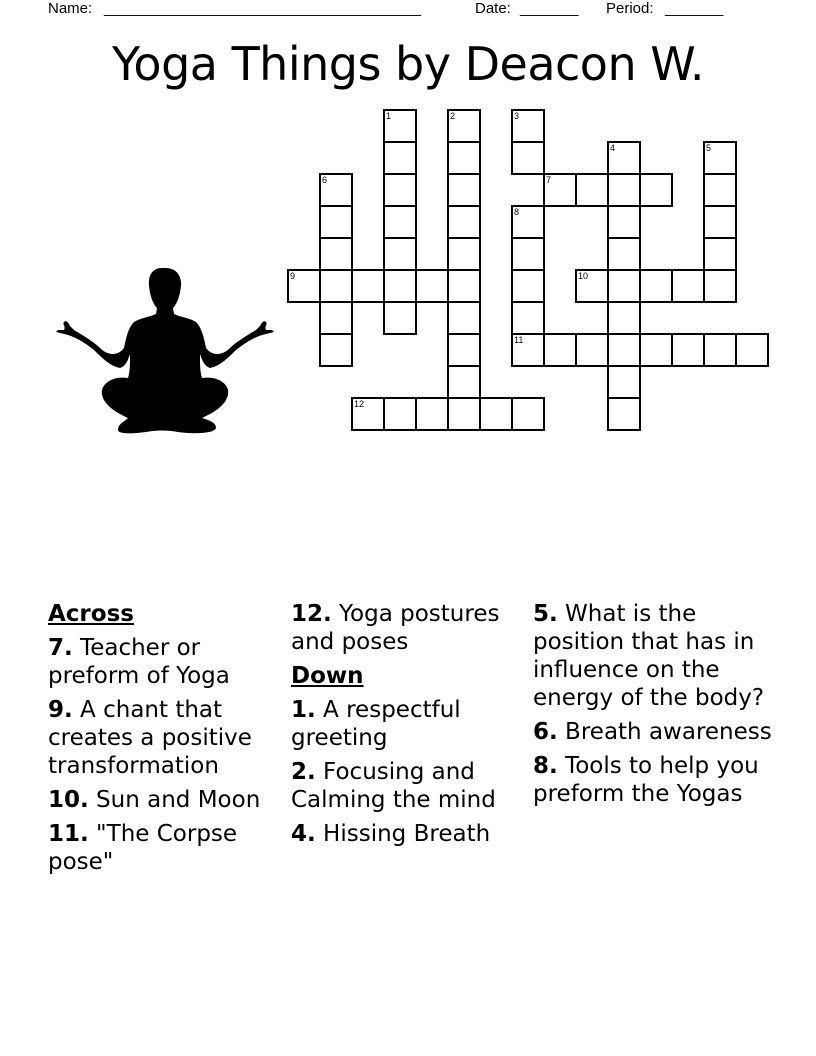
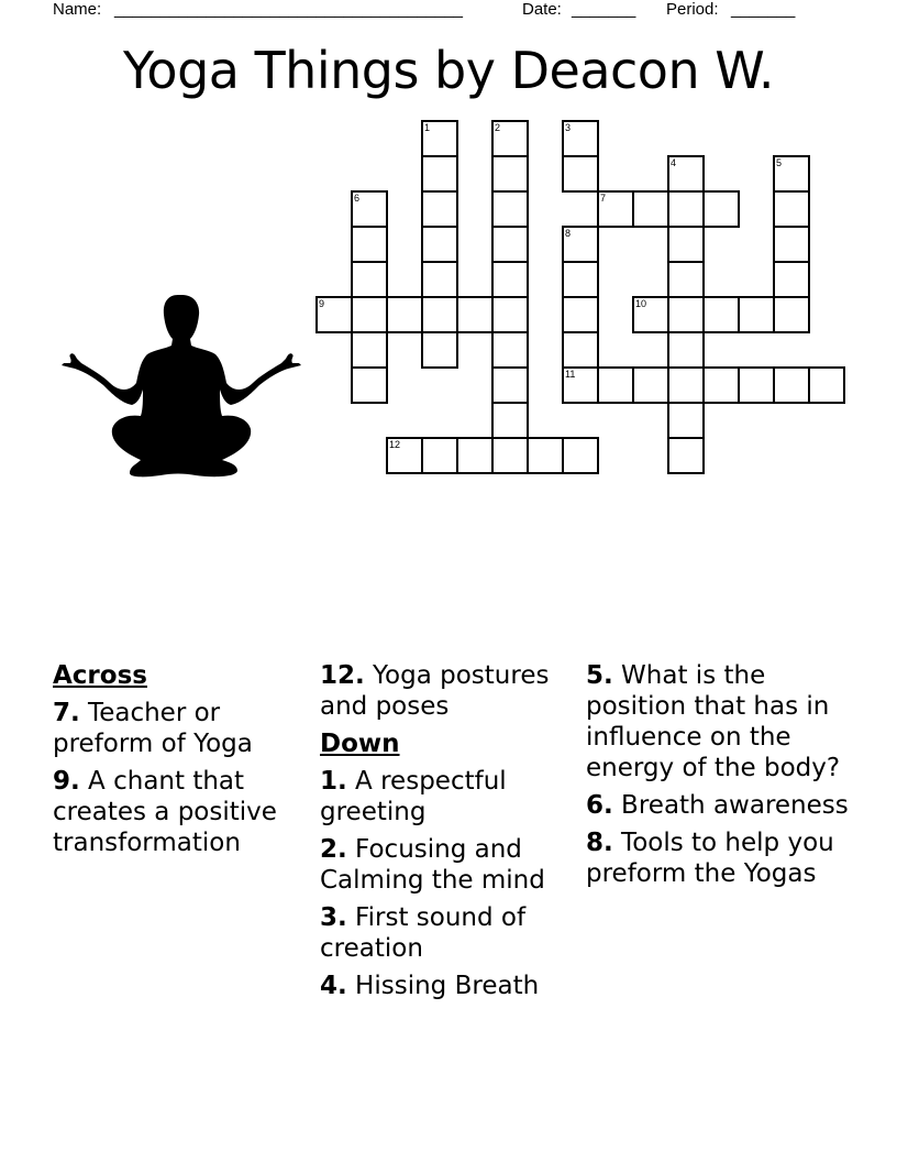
  Name:
  ______________________________________
  Date:
  _______
  Period:
  _______
  Yoga Things by Deacon W.
  1
  2
  3
  4
  5
  6
  7
  8
  11
  9
  10
  12
  Across
  7. Teacher or preform of Yoga
  9. A chant that creates a positive transformation
- 10. Sun and Moon
- 11. "The Corpse pose"
  12. Yoga postures and poses
  Down
  1. A respectful greeting
  2. Focusing and Calming the mind
+ 3. First sound of creation
  4. Hissing Breath
  5. What is the position that has in influence on the energy of the body?
  6. Breath awareness
  8. Tools to help you preform the Yogas
